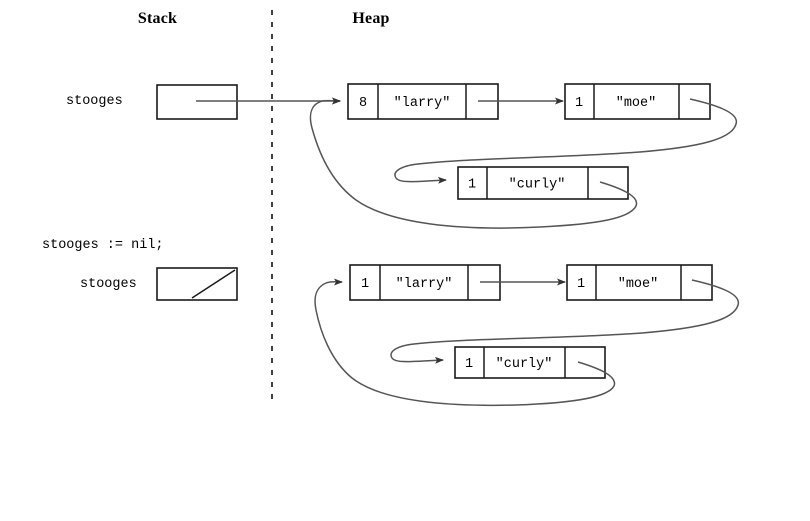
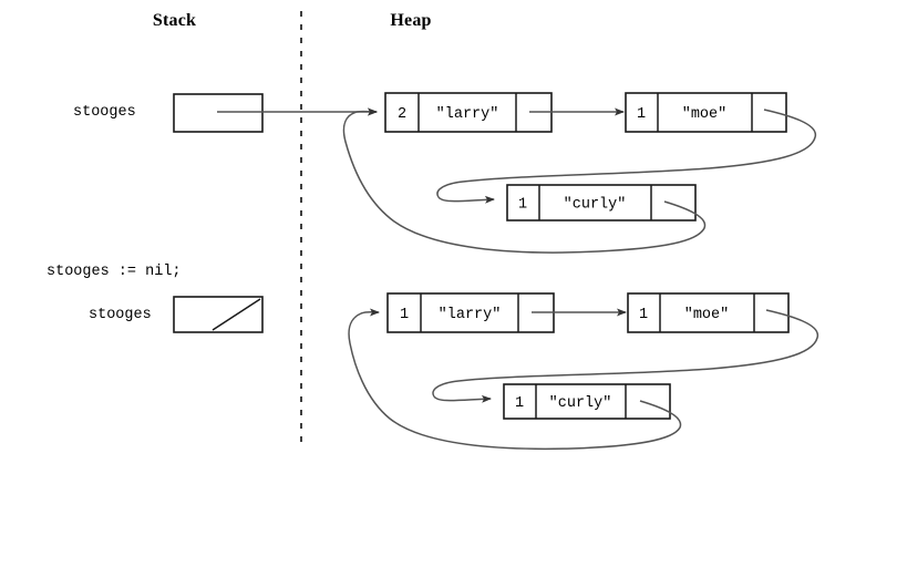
  Stack
  Heap
  stooges
  stooges := nil;
  stooges
- 8
+ 2
  "larry"
  1
  "moe"
  1
  "curly"
  1
  "larry"
  1
  "moe"
  1
  "curly"
